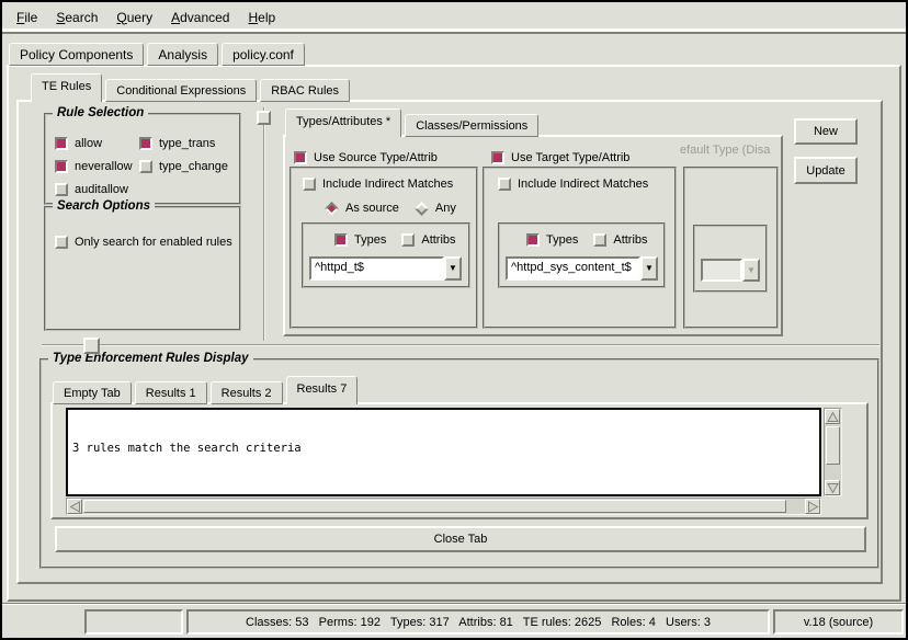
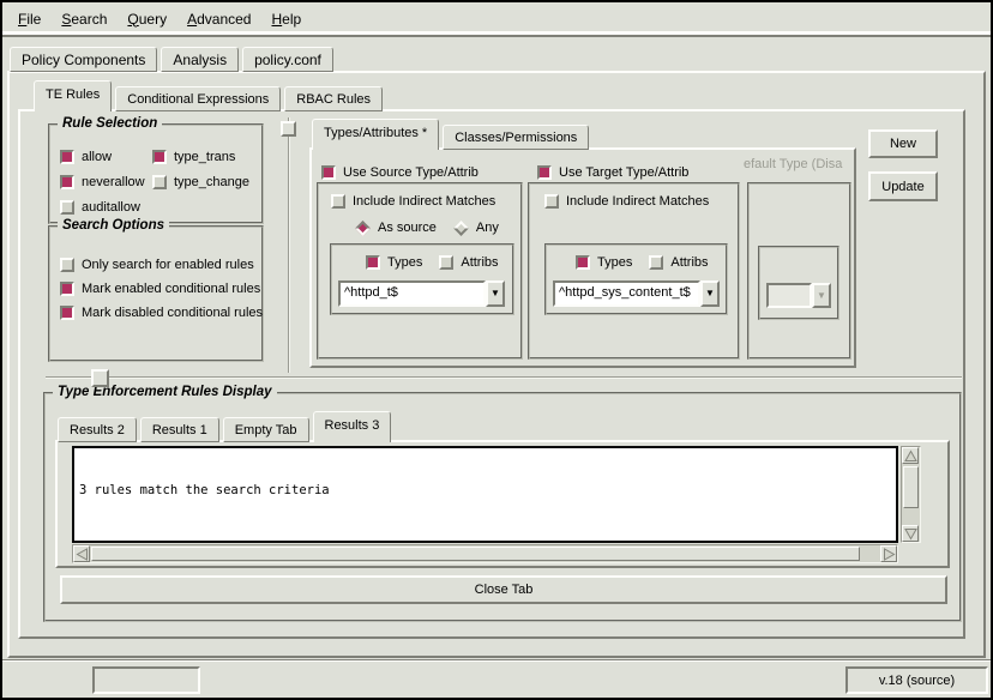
  File
  Search
  Query
  Advanced
  Help
  Policy Components
  Analysis
  policy.conf
  TE Rules
  Conditional Expressions
  RBAC Rules
  Rule Selection
  allow
  neverallow
  auditallow
  type_trans
  type_change
  Search Options
  Only search for enabled rules
+ Mark enabled conditional rules
+ Mark disabled conditional rules
  Types/Attributes *
  Classes/Permissions
  Use Source Type/Attrib
  Include Indirect Matches
  As source
  Any
  Types
  Attribs
  ^httpd_t$
  ▼
  Use Target Type/Attrib
  Include Indirect Matches
  Types
  Attribs
  ^httpd_sys_content_t$
  ▼
  efault Type (Disa
  ▼
  New
  Update
  Type Enforcement Rules Display
- Empty Tab
+ Results 2
  Results 1
- Results 2
+ Empty Tab
- Results 7
+ Results 3
  3 rules match the search criteria
  Close Tab
- Classes: 53 Perms: 192 Types: 317 Attribs: 81 TE rules: 2625 Roles: 4 Users: 3
  v.18 (source)
